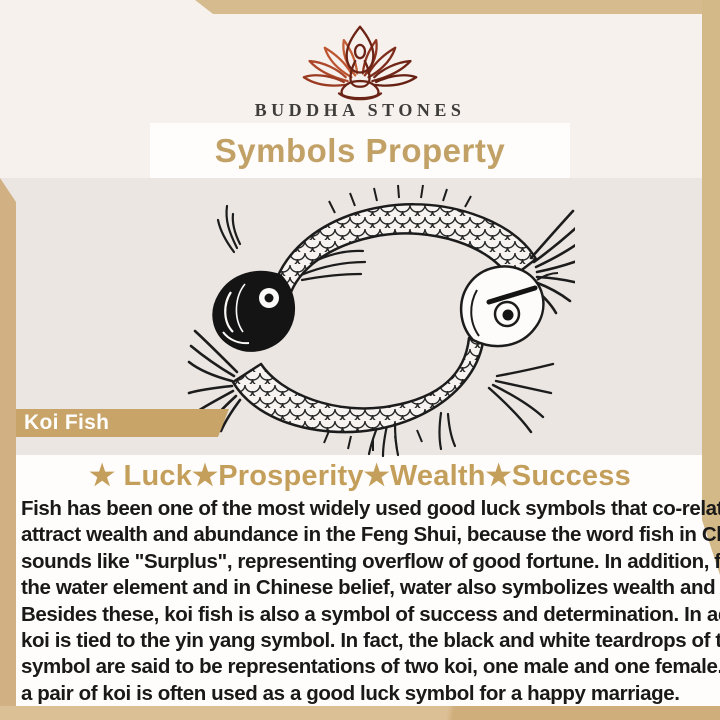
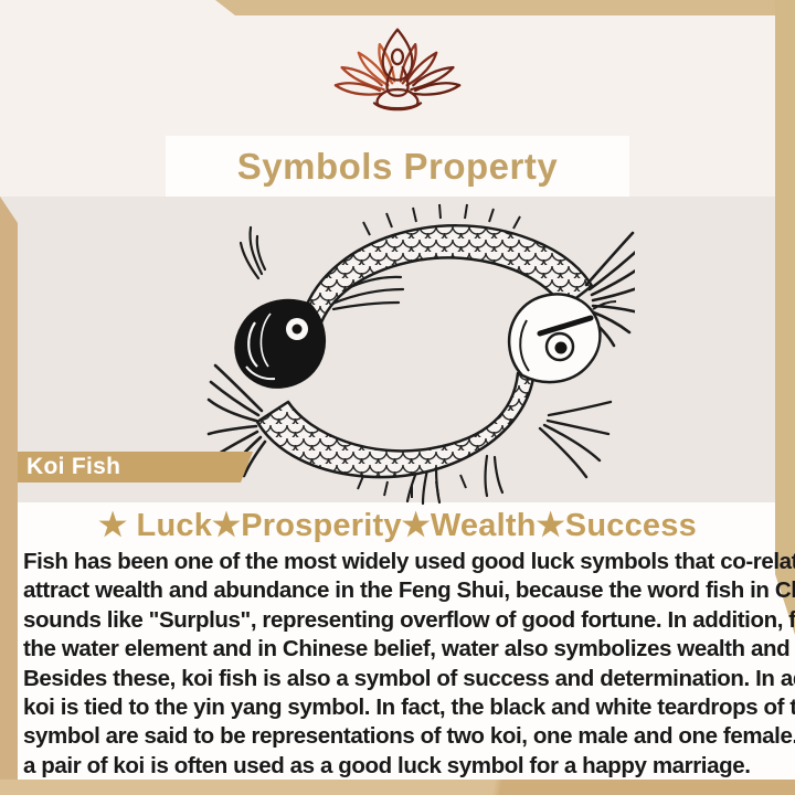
- BUDDHA STONES
  Symbols Property
  Koi Fish
  ★ Luck★Prosperity★Wealth★Success
  Fish has been one of the most widely used good luck symbols that co-rela
  attract wealth and abundance in the Feng Shui, because the word fish in C
  sounds like "Surplus", representing overflow of good fortune. In addition, f
  the water element and in Chinese belief, water also symbolizes wealth and
  Besides these, koi fish is also a symbol of success and determination. In a
  koi is tied to the yin yang symbol. In fact, the black and white teardrops of t
  symbol are said to be representations of two koi, one male and one female
  a pair of koi is often used as a good luck symbol for a happy marriage.
